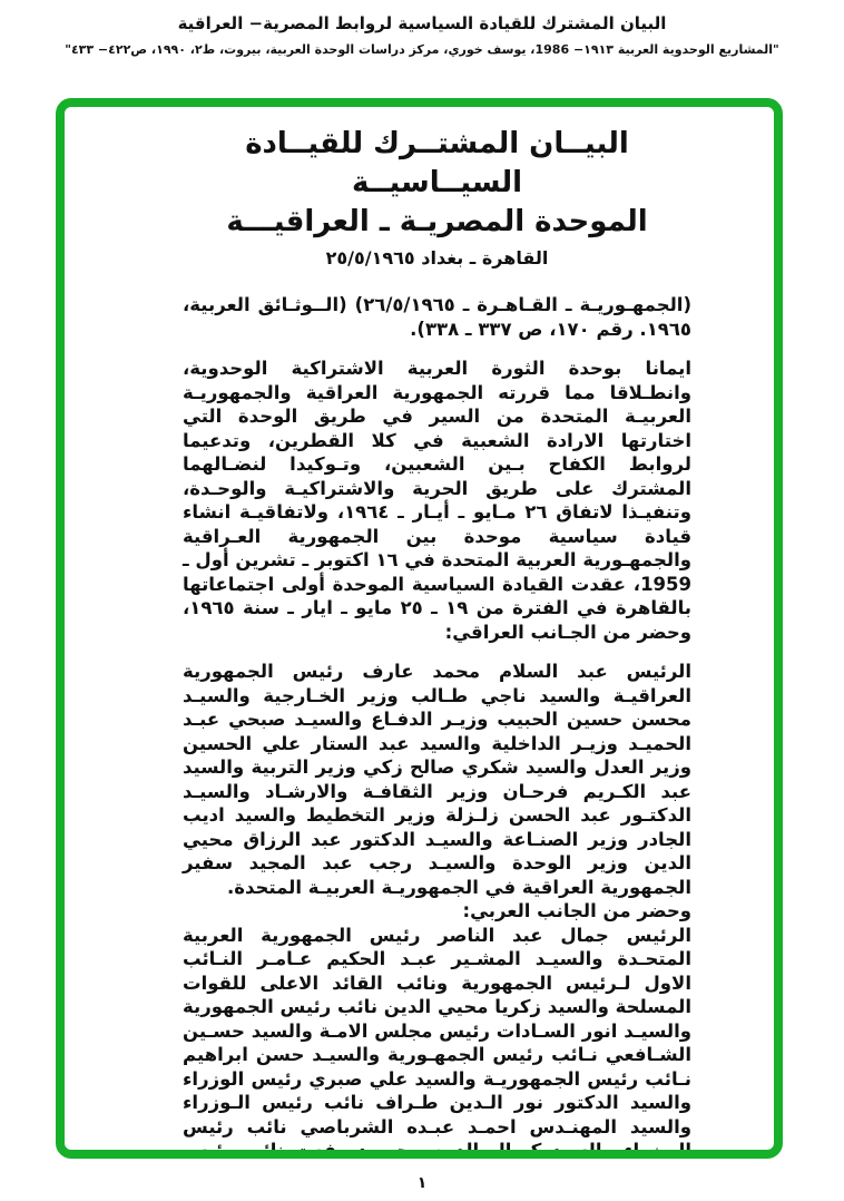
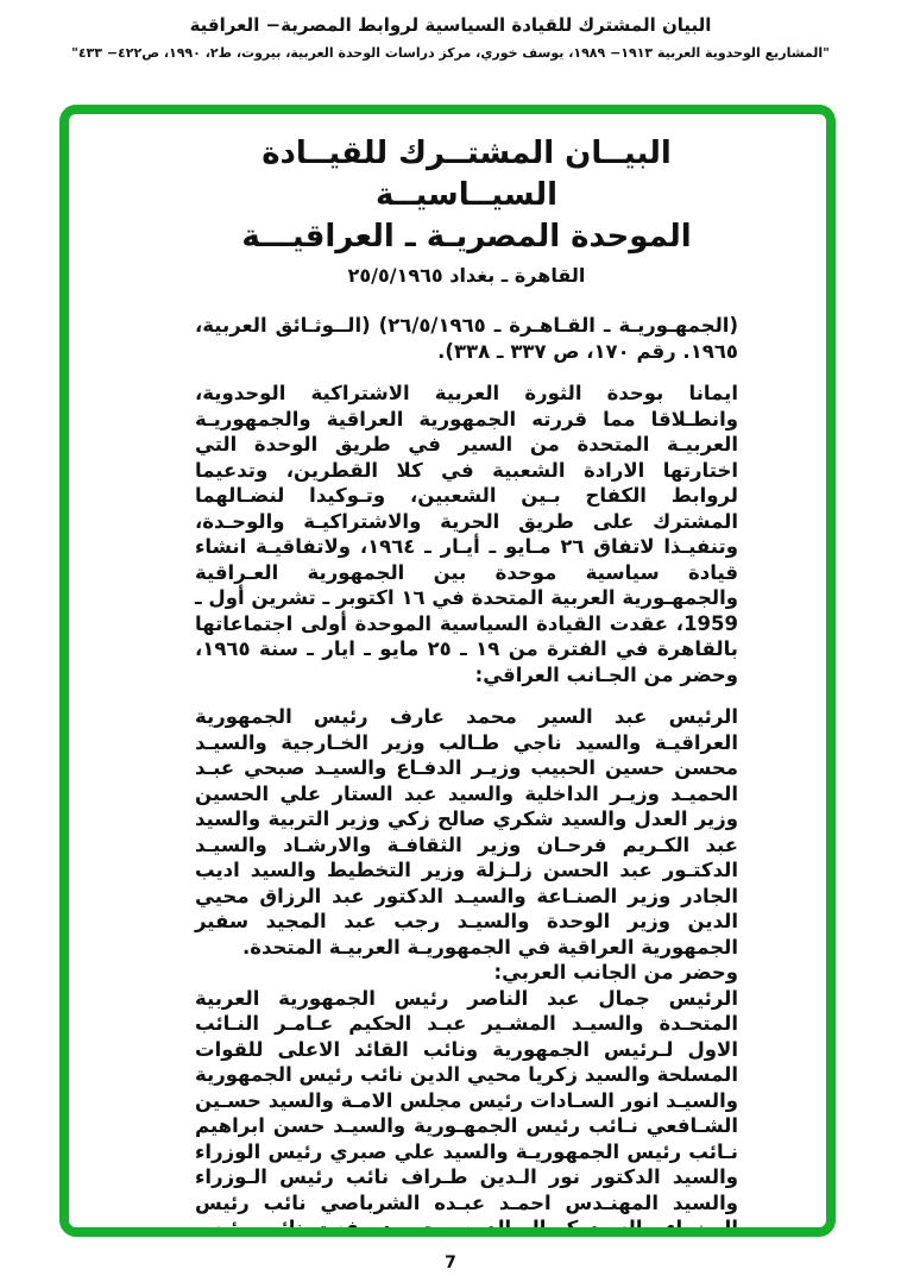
  البيان المشترك للقيادة السياسية لروابط المصرية− العراقية
- "المشاريع الوحدوية العربية ١٩١٣− 1986، يوسف خوري، مركز دراسات الوحدة العربية، بيروت، ط٢، ١٩٩٠، ص٤٢٢− ٤٣٣"
+ "المشاريع الوحدوية العربية ١٩١٣− ١٩٨٩، يوسف خوري، مركز دراسات الوحدة العربية، بيروت، ط٢، ١٩٩٠، ص٤٢٢− ٤٣٣"
  البيــان المشتــرك للقيــادة السيــاسيــة
  الموحدة المصريـة ـ العراقيـــة
  القاهرة ـ بغداد ٢٥/٥/١٩٦٥
  (الجمهـوريـة ـ القـاهـرة ـ ٢٦/٥/١٩٦٥) (الــوثـائق العربية، ١٩٦٥. رقم ١٧٠، ص ٣٣٧ ـ ٣٣٨).
  ايمانا بوحدة الثورة العربية الاشتراكية الوحدوية، وانطـلاقا مما قررته الجمهورية العراقية والجمهوريـة العربيـة المتحدة من السير في طريق الوحدة التي اختارتها الارادة الشعبية في كلا القطرين، وتدعيما لروابط الكفاح بـين الشعبين، وتـوكيدا لنضـالهما المشترك على طريق الحرية والاشتراكيـة والوحـدة، وتنفيـذا لاتفاق ٢٦ مـايو ـ أيـار ـ ١٩٦٤، ولاتفاقيـة انشاء قيادة سياسية موحدة بين الجمهورية العـراقية والجمهـورية العربية المتحدة في ١٦ اكتوبر ـ تشرين أول ـ 1959، عقدت القيادة السياسية الموحدة أولى اجتماعاتها بالقاهرة في الفترة من ١٩ ـ ٢٥ مايو ـ ايار ـ سنة ١٩٦٥، وحضر من الجـانب العراقي:
- الرئيس عبد السلام محمد عارف رئيس الجمهورية العراقيـة والسيد ناجي طـالب وزير الخـارجية والسيـد محسن حسين الحبيب وزيـر الدفـاع والسيـد صبحي عبـد الحميـد وزيـر الداخلية والسيد عبد الستار علي الحسين وزير العدل والسيد شكري صالح زكي وزير التربية والسيد عبد الكـريم فرحـان وزير الثقافـة والارشـاد والسيـد الدكتـور عبد الحسن زلـزلة وزير التخطيط والسيد اديب الجادر وزير الصنـاعة والسيـد الدكتور عبد الرزاق محيي الدين وزير الوحدة والسيـد رجب عبد المجيد سفير الجمهورية العراقية في الجمهوريـة العربيـة المتحدة.
+ الرئيس عبد السير محمد عارف رئيس الجمهورية العراقيـة والسيد ناجي طـالب وزير الخـارجية والسيـد محسن حسين الحبيب وزيـر الدفـاع والسيـد صبحي عبـد الحميـد وزيـر الداخلية والسيد عبد الستار علي الحسين وزير العدل والسيد شكري صالح زكي وزير التربية والسيد عبد الكـريم فرحـان وزير الثقافـة والارشـاد والسيـد الدكتـور عبد الحسن زلـزلة وزير التخطيط والسيد اديب الجادر وزير الصنـاعة والسيـد الدكتور عبد الرزاق محيي الدين وزير الوحدة والسيـد رجب عبد المجيد سفير الجمهورية العراقية في الجمهوريـة العربيـة المتحدة.
  وحضر من الجانب العربي:
- ١
+ 7
